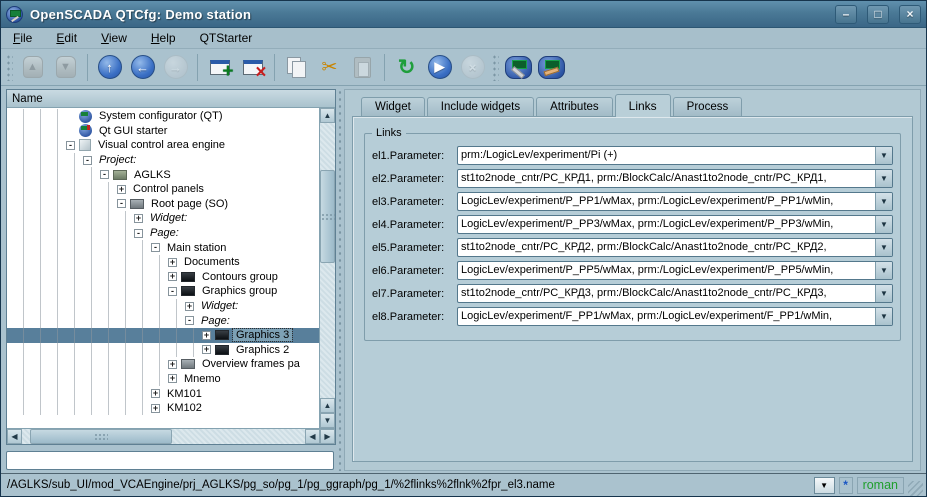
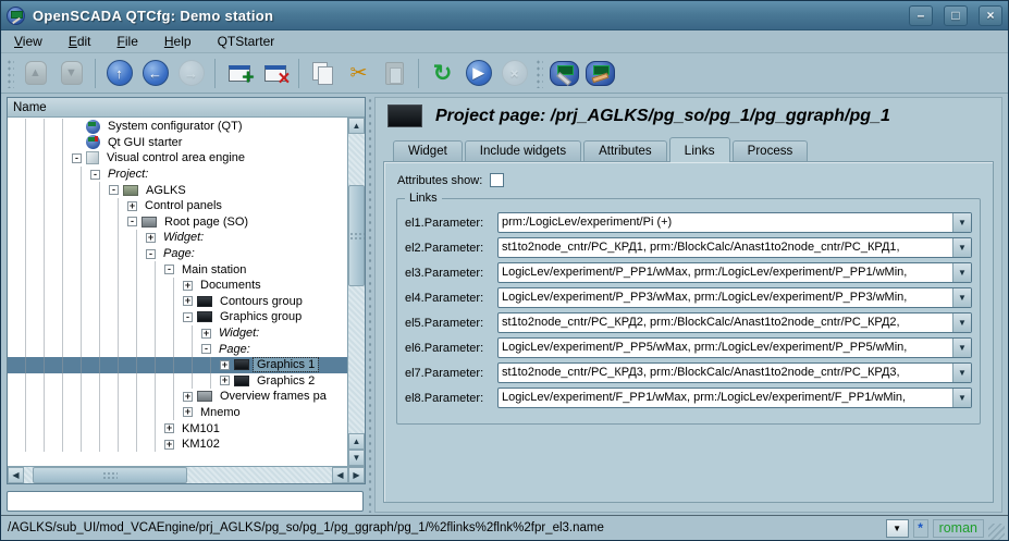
  OpenSCADA QTCfg: Demo station
  –
  □
  ×
- File
+ View
  Edit
- View
+ File
  Help
  QTStarter
  ↑
  ←
  →
  ▶
  ×
  Name
  System configurator (QT)
  Qt GUI starter
  -
  Visual control area engine
  -
  Project:
  -
  AGLKS
  +
  Control panels
  -
  Root page (SO)
  +
  Widget:
  -
  Page:
  -
  Main station
  +
  Documents
  +
  Contours group
  -
  Graphics group
  +
  Widget:
  -
  Page:
  +
- Graphics 3
+ Graphics 1
  +
  Graphics 2
  +
  Overview frames pa
  +
  Mnemo
  +
  KM101
  +
  KM102
  ▲
  ▲
  ▼
  ◀
  ◀
  ▶
+ Project page: /prj_AGLKS/pg_so/pg_1/pg_ggraph/pg_1
  Widget
  Include widgets
  Attributes
  Links
  Process
+ Attributes show:
  Links
  el1.Parameter:
  prm:/LogicLev/experiment/Pi (+)
  ▼
  el2.Parameter:
  st1to2node_cntr/PC_КРД1, prm:/BlockCalc/Anast1to2node_cntr/PC_КРД1,
  ▼
  el3.Parameter:
  LogicLev/experiment/P_PP1/wMax, prm:/LogicLev/experiment/P_PP1/wMin,
  ▼
  el4.Parameter:
  LogicLev/experiment/P_PP3/wMax, prm:/LogicLev/experiment/P_PP3/wMin,
  ▼
  el5.Parameter:
  st1to2node_cntr/PC_КРД2, prm:/BlockCalc/Anast1to2node_cntr/PC_КРД2,
  ▼
  el6.Parameter:
  LogicLev/experiment/P_PP5/wMax, prm:/LogicLev/experiment/P_PP5/wMin,
  ▼
  el7.Parameter:
  st1to2node_cntr/PC_КРД3, prm:/BlockCalc/Anast1to2node_cntr/PC_КРД3,
  ▼
  el8.Parameter:
  LogicLev/experiment/F_PP1/wMax, prm:/LogicLev/experiment/F_PP1/wMin,
  ▼
  /AGLKS/sub_UI/mod_VCAEngine/prj_AGLKS/pg_so/pg_1/pg_ggraph/pg_1/%2flinks%2flnk%2fpr_el3.name
  ▼
  *
  roman
